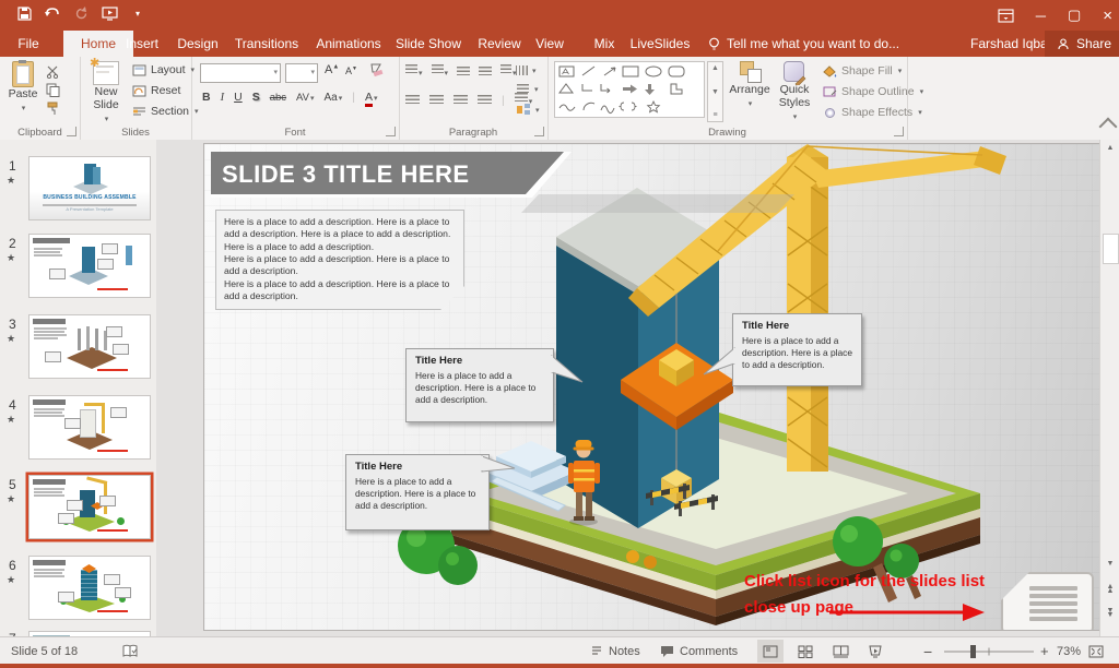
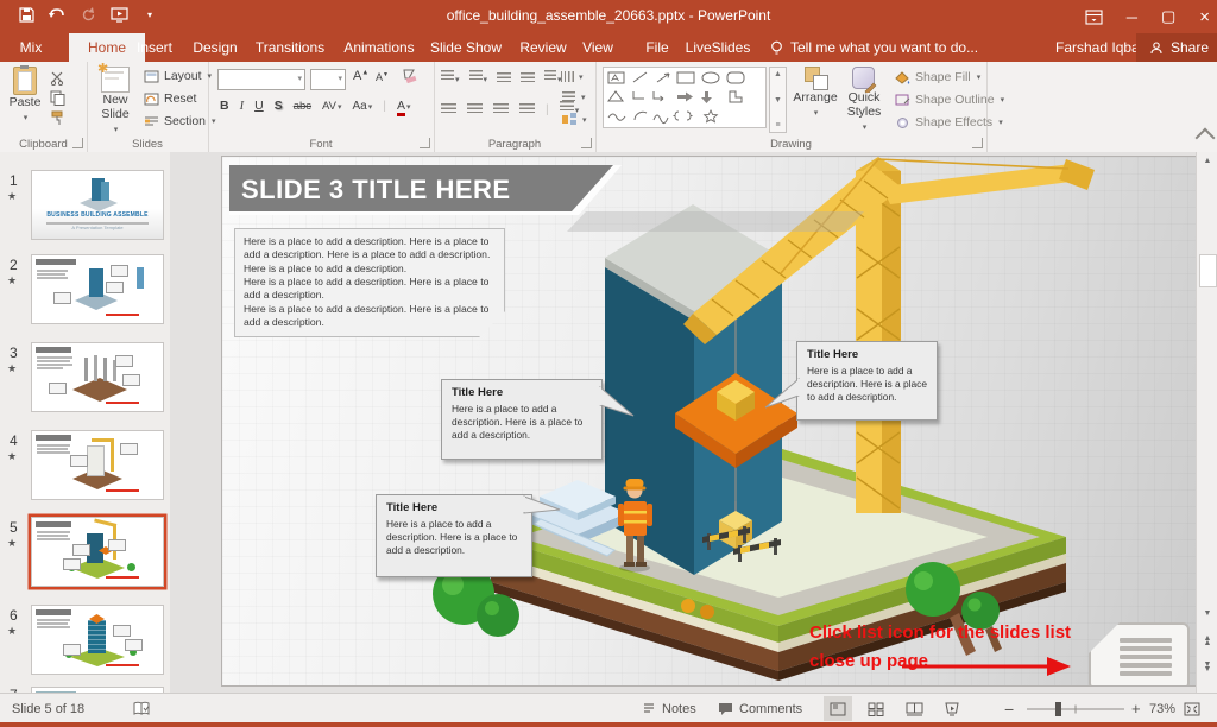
  ▾
+ office_building_assemble_20663.pptx - PowerPoint
  ─
  ▢
  ×
- File
+ Mix
  Home
  Insert
  Design
  Transitions
  Animations
  Slide Show
  Review
  View
- Mix
+ File
  LiveSlides
  Tell me what you want to do...
  Farshad Iqb
  Share
  Paste
  Clipboard
  ✱
  New Slide
  Layout
  Reset
  Section
  Slides
  B
  I
  U
  S
  abc
  AV
  Aa
  |
  A
  Font
  |
  Paragraph
  Arrange
  Quick Styles
  Shape Fill
  Shape Outline
  Shape Effects
  Drawing
  1
  2
  3
  4
  5
  6
  SLIDE 3 TITLE HERE
  Here is a place to add a description. Here is a place to add a description. Here is a place to add a description. Here is a place to add a description.
  Here is a place to add a description. Here is a place to add a description.
  Here is a place to add a description. Here is a place to add a description.
  Title Here
  Here is a place to add a description. Here is a place to add a description.
  Title Here
  Here is a place to add a description. Here is a place to add a description.
  Title Here
  Here is a place to add a description. Here is a place to add a description.
  Click list icon for the slides list
  close up page
  Slide 5 of 18
  Notes
  Comments
  −
  +
  73%
